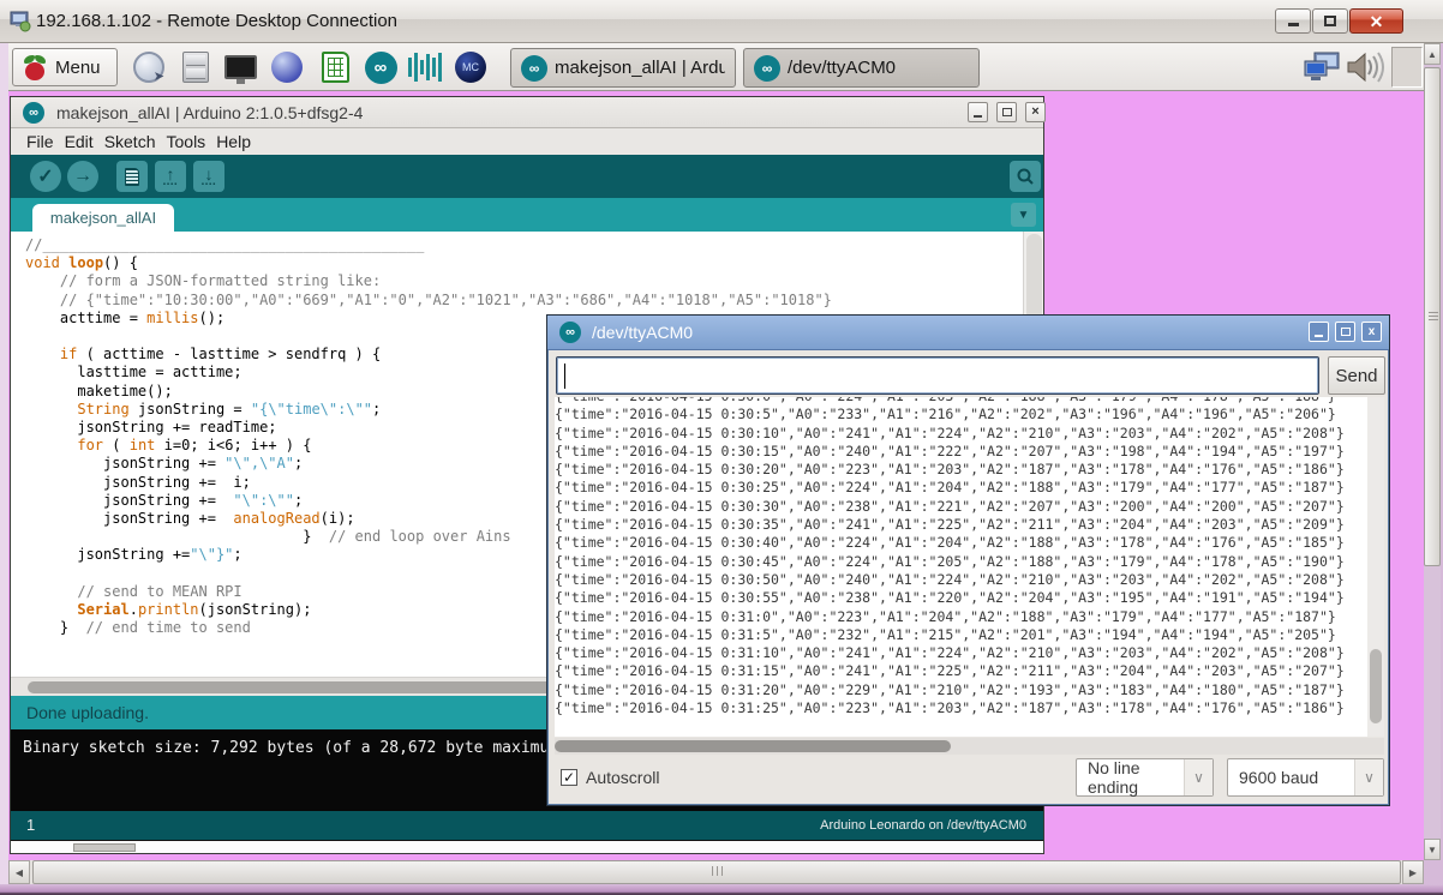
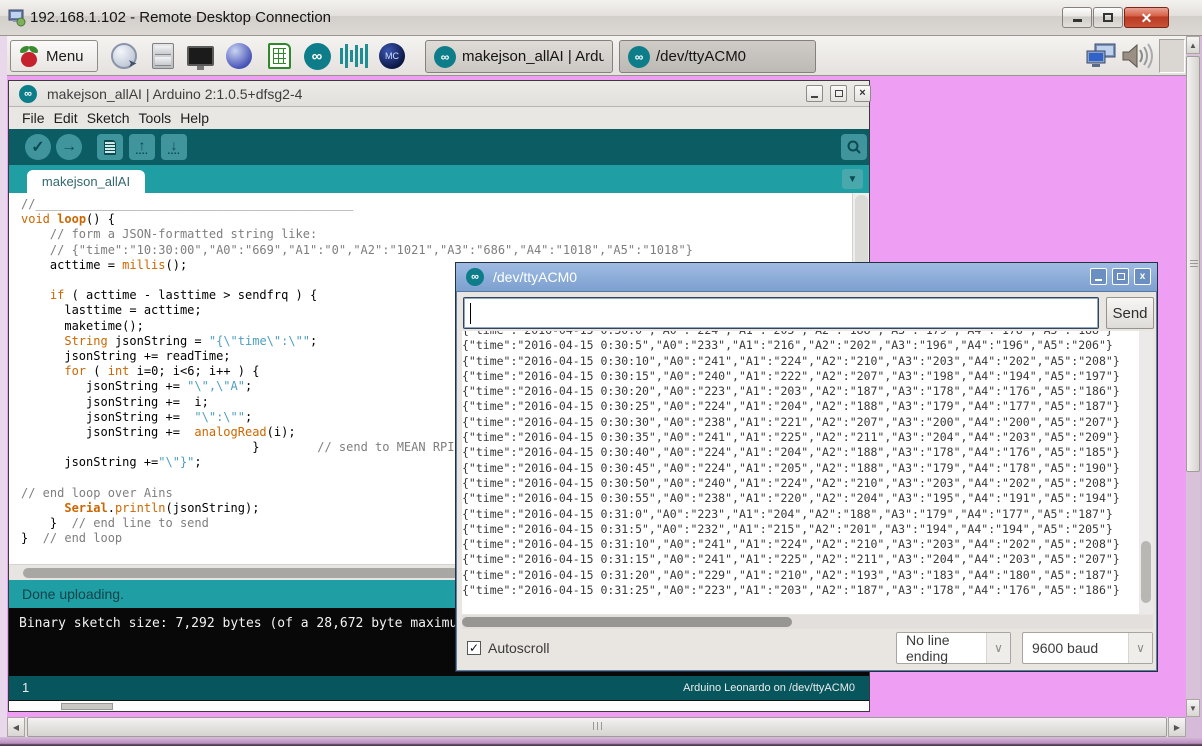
  192.168.1.102 - Remote Desktop Connection
  ✕
  Menu
  ∞
  MC
  ∞
  makejson_allAI | Ardu
  ∞
  /dev/ttyACM0
  ∞
  makejson_allAI | Arduino 2:1.0.5+dfsg2-4
  ×
  File Edit Sketch Tools Help
  ✓
  →
  ↑
  ↓
  makejson_allAI
  ▼
  //____________________________________________
  void loop() {
  // form a JSON-formatted string like:
  // {"time":"10:30:00","A0":"669","A1":"0","A2":"1021","A3":"686","A4":"1018","A5":"1018"}
  acttime = millis();
  if ( acttime - lasttime > sendfrq ) {
  lasttime = acttime;
  maketime();
  String jsonString = "{\"time\":\"";
  jsonString += readTime;
  for ( int i=0; i<6; i++ ) {
  jsonString += "\",\"A";
  jsonString += i;
  jsonString += "\":\"";
  jsonString += analogRead(i);
- } // end loop over Ains
+ } // send to MEAN RPI
  jsonString +="\"}";
- // send to MEAN RPI
+ // end loop over Ains
  Serial.println(jsonString);
- } // end time to send
+ } // end line to send
+ } // end loop
  Done uploading.
  Binary sketch size: 7,292 bytes (of a 28,672 byte maximu
  1
  Arduino Leonardo on /dev/ttyACM0
  ∞
  /dev/ttyACM0
  x
  Send
  {"time":"2016-04-15 0:30:5","A0":"233","A1":"216","A2":"202","A3":"196","A4":"196","A5":"206"}
  {"time":"2016-04-15 0:30:10","A0":"241","A1":"224","A2":"210","A3":"203","A4":"202","A5":"208"}
  {"time":"2016-04-15 0:30:15","A0":"240","A1":"222","A2":"207","A3":"198","A4":"194","A5":"197"}
  {"time":"2016-04-15 0:30:20","A0":"223","A1":"203","A2":"187","A3":"178","A4":"176","A5":"186"}
  {"time":"2016-04-15 0:30:25","A0":"224","A1":"204","A2":"188","A3":"179","A4":"177","A5":"187"}
  {"time":"2016-04-15 0:30:30","A0":"238","A1":"221","A2":"207","A3":"200","A4":"200","A5":"207"}
  {"time":"2016-04-15 0:30:35","A0":"241","A1":"225","A2":"211","A3":"204","A4":"203","A5":"209"}
  {"time":"2016-04-15 0:30:40","A0":"224","A1":"204","A2":"188","A3":"178","A4":"176","A5":"185"}
  {"time":"2016-04-15 0:30:45","A0":"224","A1":"205","A2":"188","A3":"179","A4":"178","A5":"190"}
  {"time":"2016-04-15 0:30:50","A0":"240","A1":"224","A2":"210","A3":"203","A4":"202","A5":"208"}
  {"time":"2016-04-15 0:30:55","A0":"238","A1":"220","A2":"204","A3":"195","A4":"191","A5":"194"}
  {"time":"2016-04-15 0:31:0","A0":"223","A1":"204","A2":"188","A3":"179","A4":"177","A5":"187"}
  {"time":"2016-04-15 0:31:5","A0":"232","A1":"215","A2":"201","A3":"194","A4":"194","A5":"205"}
  {"time":"2016-04-15 0:31:10","A0":"241","A1":"224","A2":"210","A3":"203","A4":"202","A5":"208"}
  {"time":"2016-04-15 0:31:15","A0":"241","A1":"225","A2":"211","A3":"204","A4":"203","A5":"207"}
  {"time":"2016-04-15 0:31:20","A0":"229","A1":"210","A2":"193","A3":"183","A4":"180","A5":"187"}
  {"time":"2016-04-15 0:31:25","A0":"223","A1":"203","A2":"187","A3":"178","A4":"176","A5":"186"}
  ✓
  Autoscroll
  No line ending
  ∨
  9600 baud
  ∨
  ▲
  ▼
  ◀
  ▶
